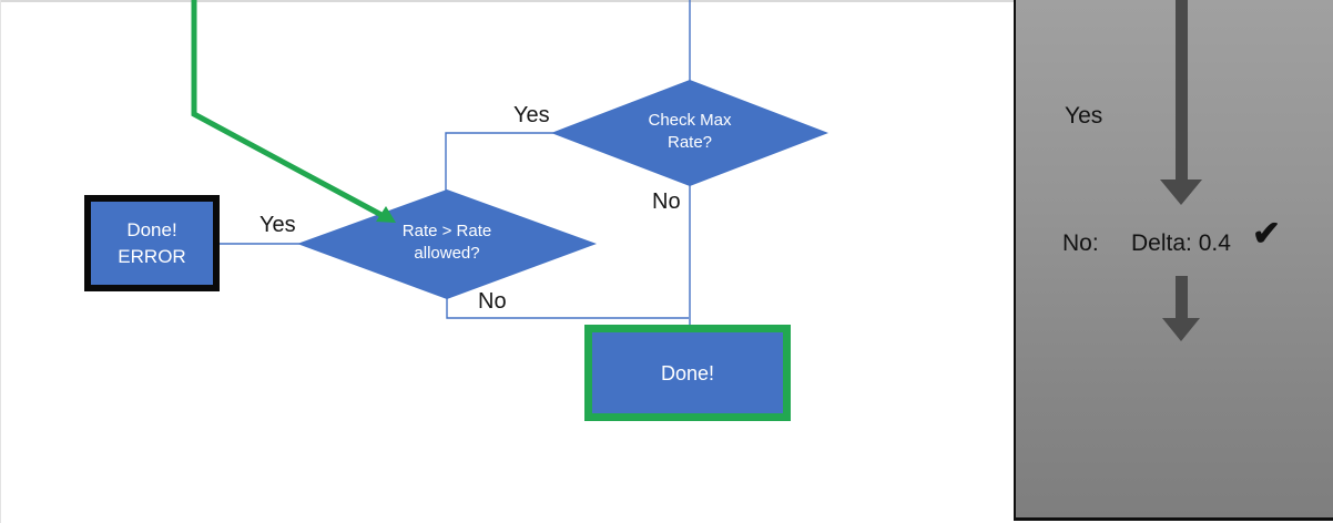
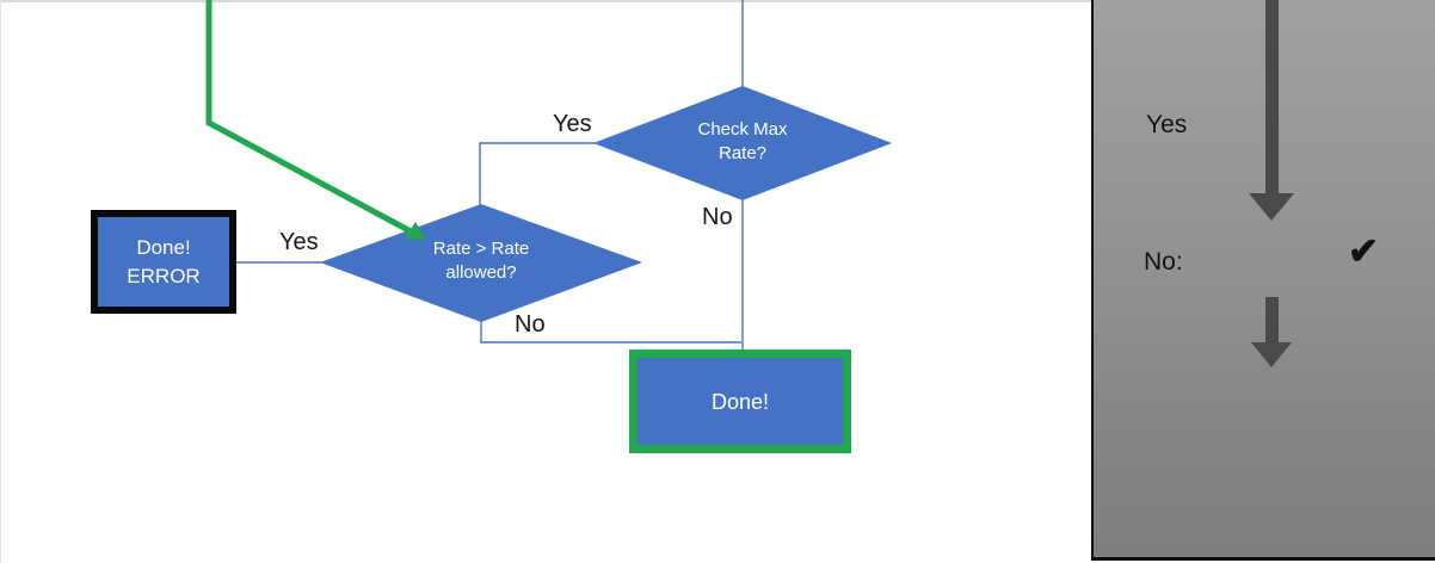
  Check Max
  Rate?
  Rate > Rate
  allowed?
  Yes
  No
  Yes
  No
  Done!
  ERROR
  Done!
  Yes
  No:
- Delta: 0.4
  ✔
